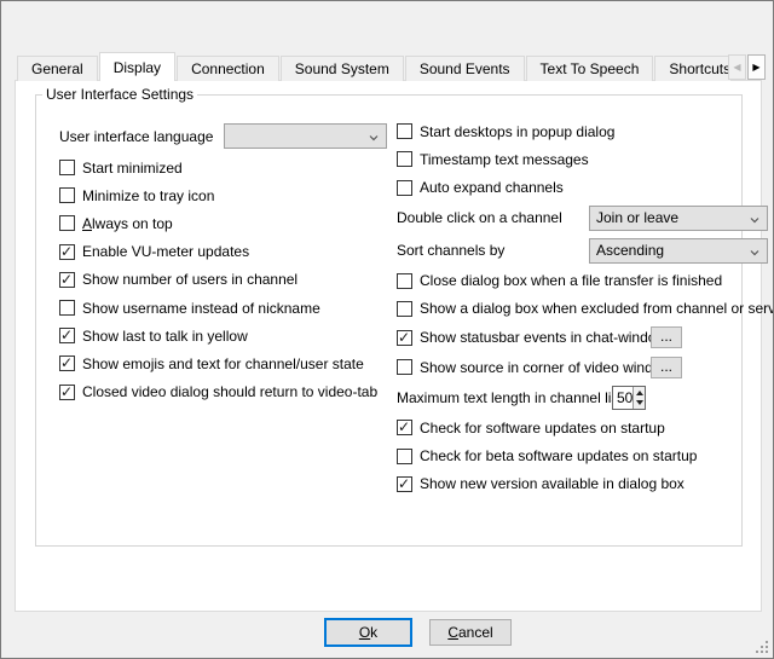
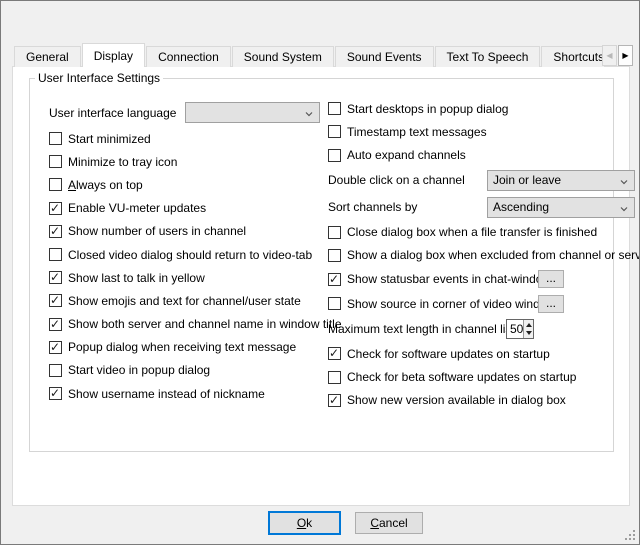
  General
  Display
  Connection
  Sound System
  Sound Events
  Text To Speech
  Shortcut
  ◀
  ▶
  User Interface Settings
  User interface language
  Start minimized
  Minimize to tray icon
  Always on top
  Enable VU-meter updates
  Show number of users in channel
- Show username instead of nickname
+ Closed video dialog should return to video-tab
  Show last to talk in yellow
  Show emojis and text for channel/user state
+ Show both server and channel name in window title
+ Popup dialog when receiving text message
+ Start video in popup dialog
- Closed video dialog should return to video-tab
+ Show username instead of nickname
  Start desktops in popup dialog
  Timestamp text messages
  Auto expand channels
  Double click on a channel
  Join or leave
  Sort channels by
  Ascending
  Close dialog box when a file transfer is finished
  Show a dialog box when excluded from channel or serv
  Show statusbar events in chat-wind
  ...
  Show source in corner of video wind
  ...
  Maximum text length in channel li
  50
  Check for software updates on startup
  Check for beta software updates on startup
  Show new version available in dialog box
  Ok
  Cancel
